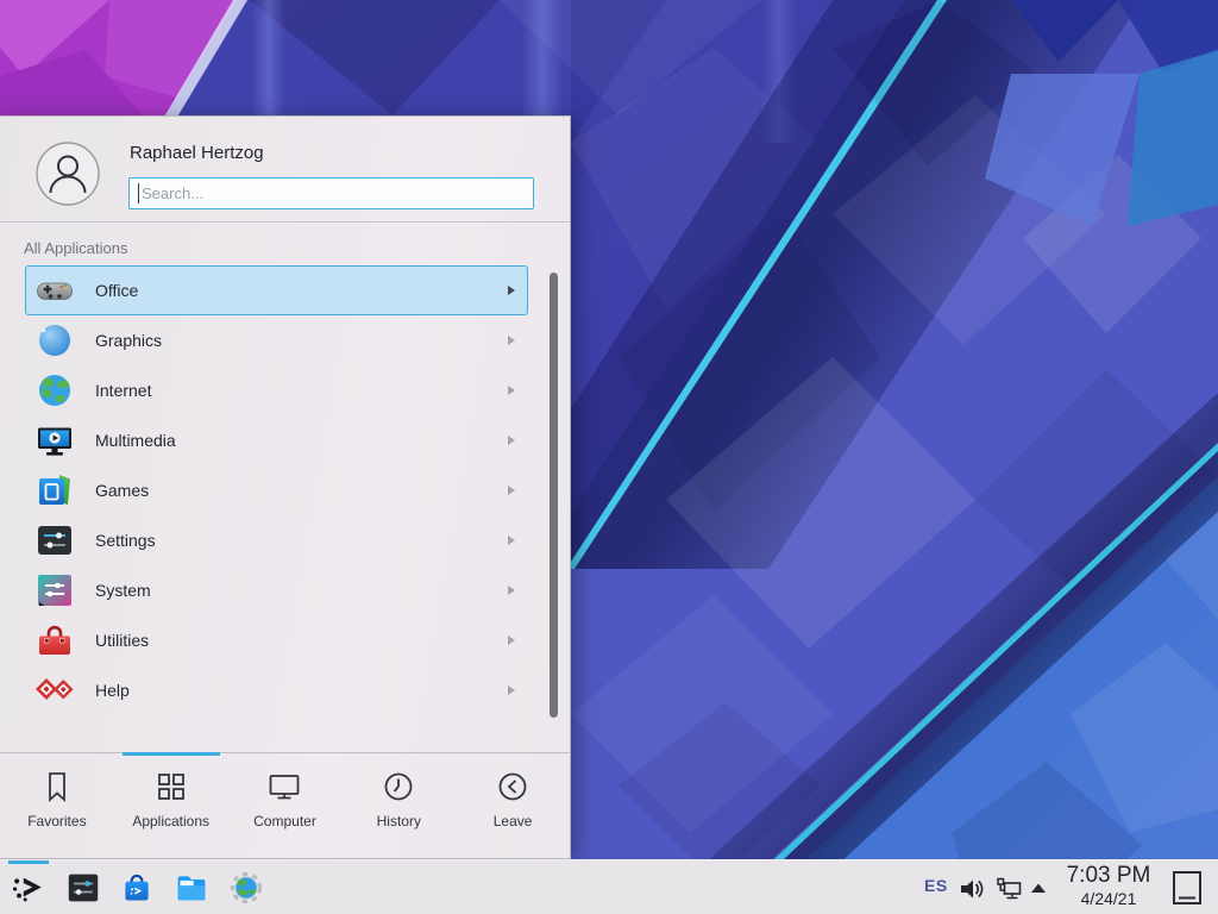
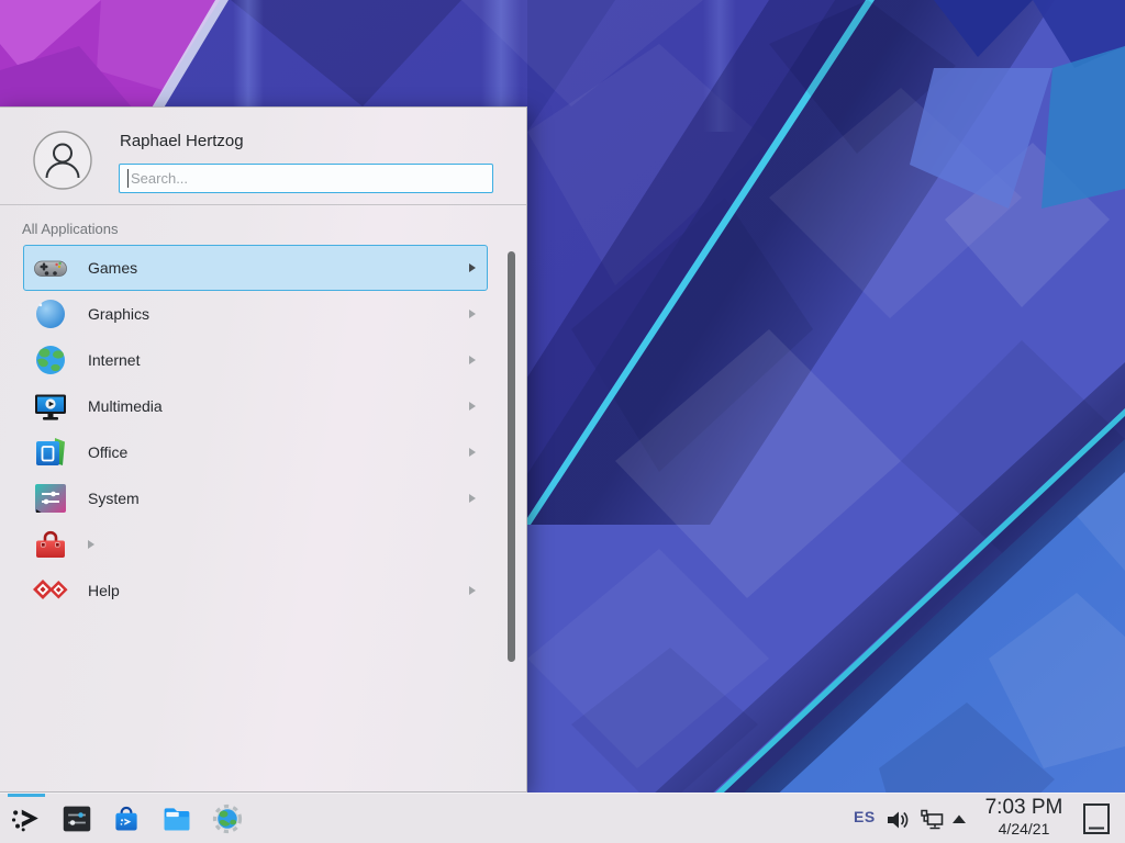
  Raphael Hertzog
  Search...
  All Applications
- Office
+ Games
  Graphics
  Internet
  Multimedia
- Games
+ Office
- Settings
  System
- Utilities
  Help
- Favorites
- Applications
- Computer
- History
- Leave
  ES
  7:03 PM
  4/24/21
